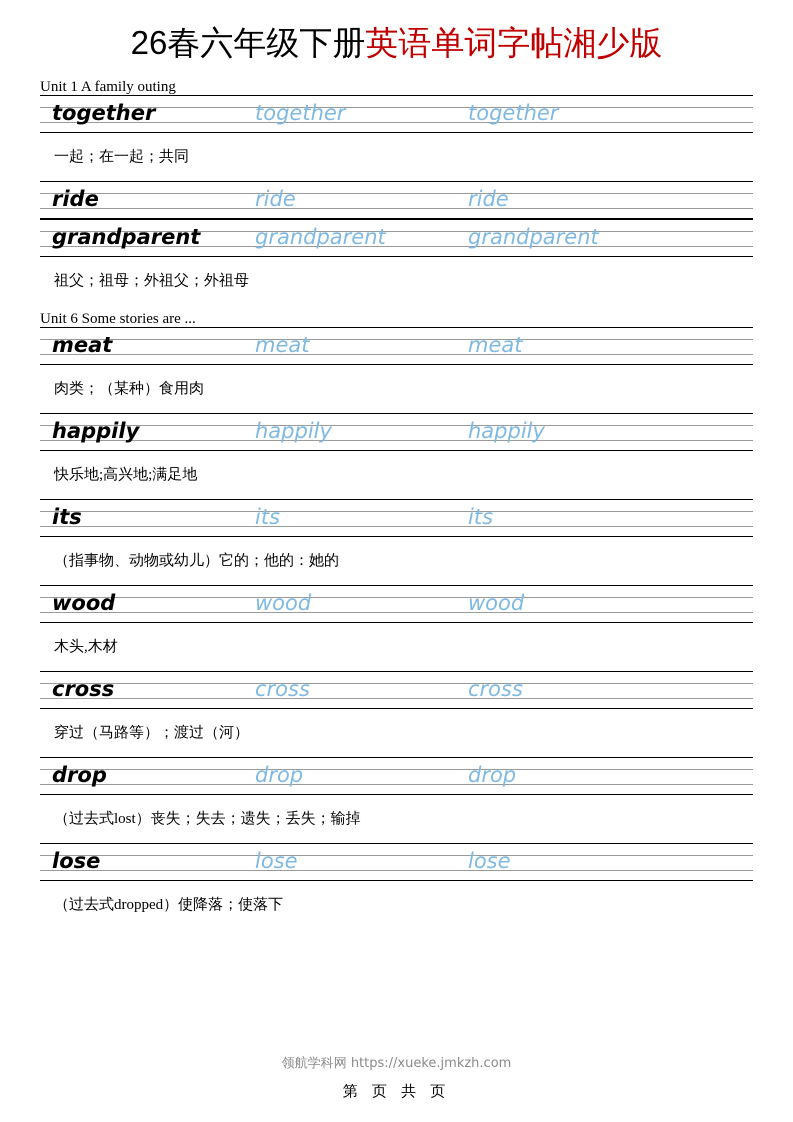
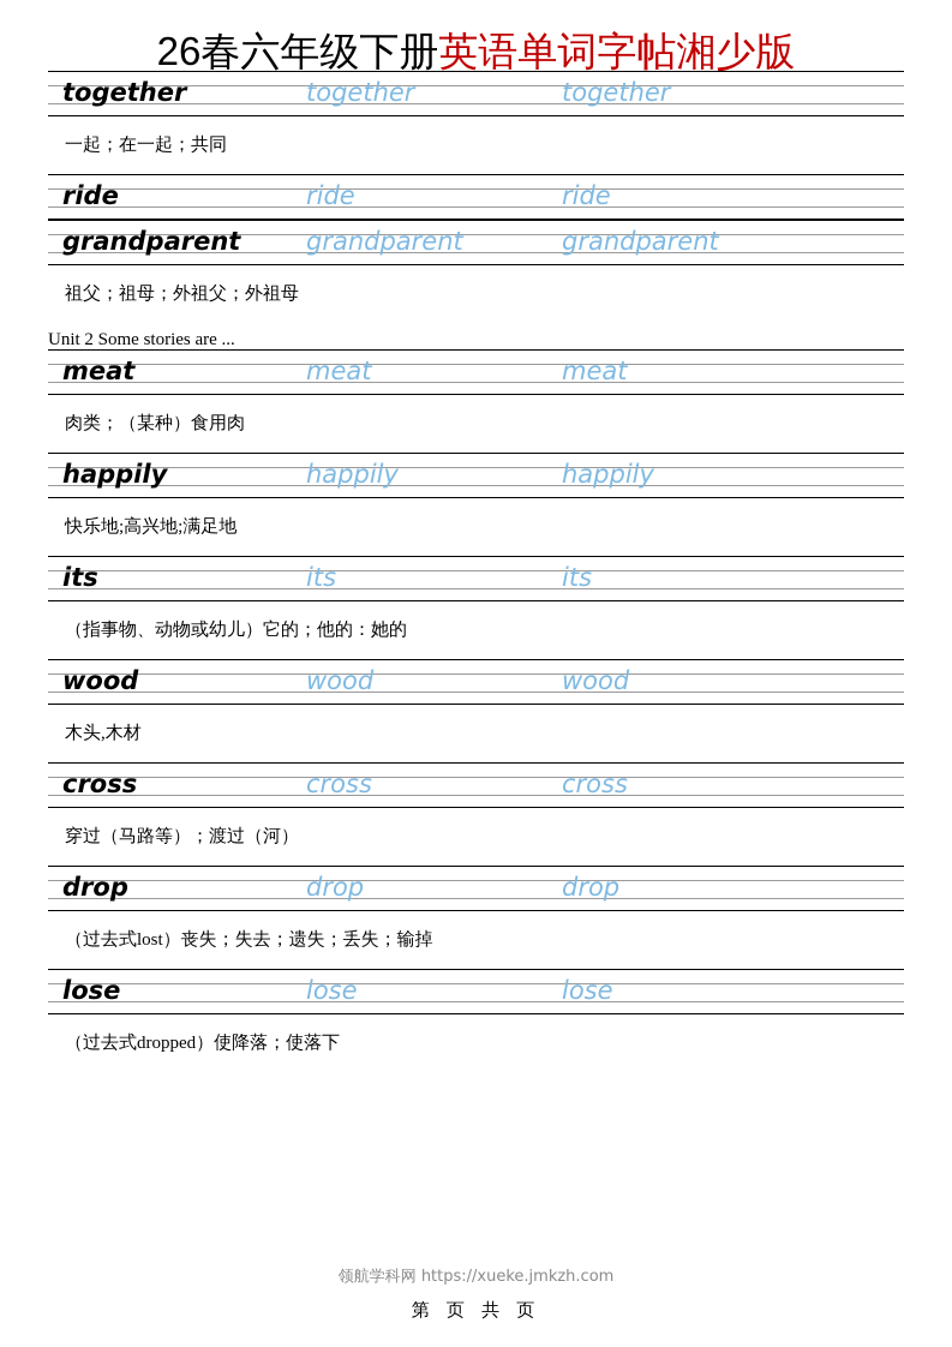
  26春六年级下册英语单词字帖湘少版
- Unit 1 A family outing
  together
  together
  together
  一起；在一起；共同
  ride
  ride
  ride
  grandparent
  grandparent
  grandparent
  祖父；祖母；外祖父；外祖母
- Unit 6 Some stories are ...
+ Unit 2 Some stories are ...
  meat
  meat
  meat
  肉类；（某种）食用肉
  happily
  happily
  happily
  快乐地;高兴地;满足地
  its
  its
  its
  （指事物、动物或幼儿）它的；他的：她的
  wood
  wood
  wood
  木头,木材
  cross
  cross
  cross
  穿过（马路等）；渡过（河）
  drop
  drop
  drop
  （过去式lost）丧失；失去；遗失；丢失；输掉
  lose
  lose
  lose
  （过去式dropped）使降落；使落下
  领航学科网 https://xueke.jmkzh.com
  第 页 共 页
